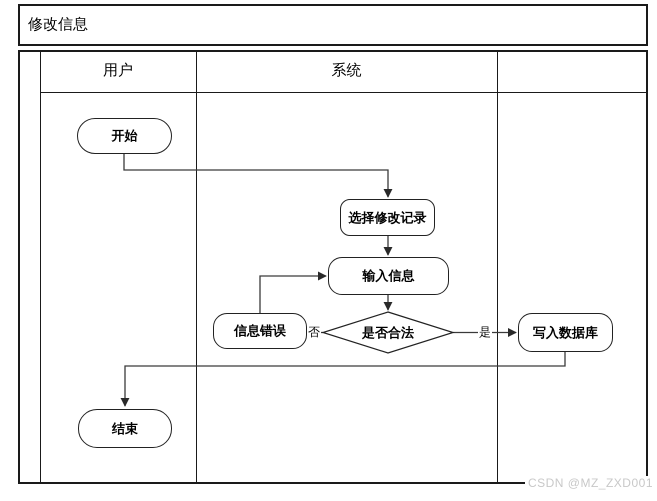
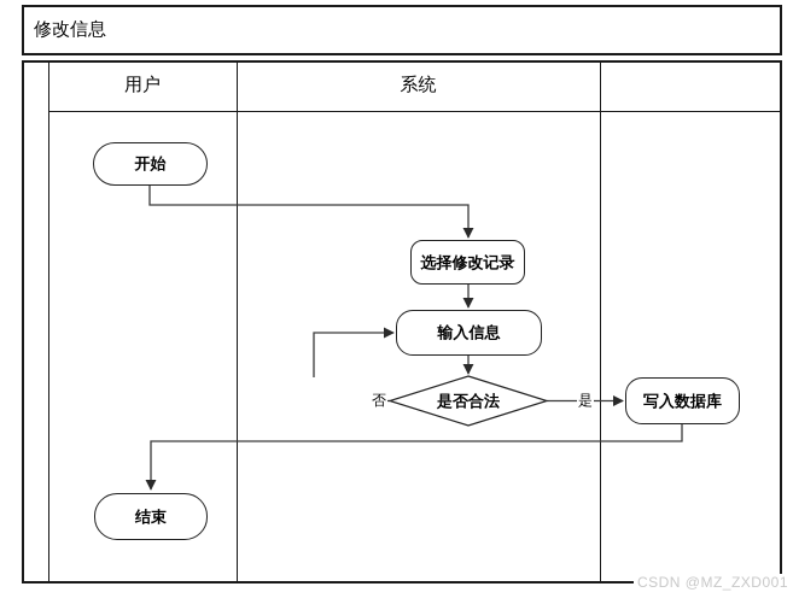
  修改信息
  用户
  系统
  开始
  选择修改记录
  输入信息
- 信息错误
  写入数据库
  结束
  是否合法
  否
  是
  CSDN @MZ_ZXD001
